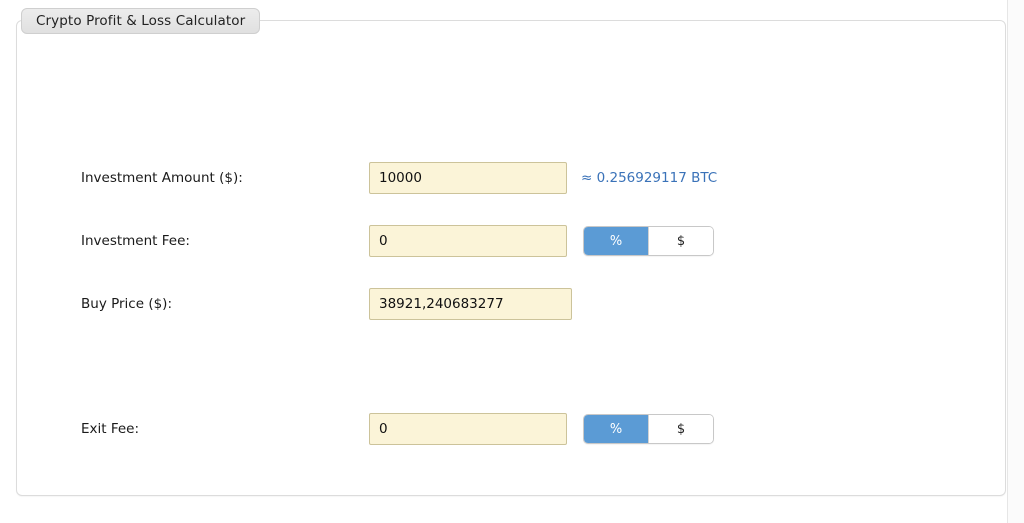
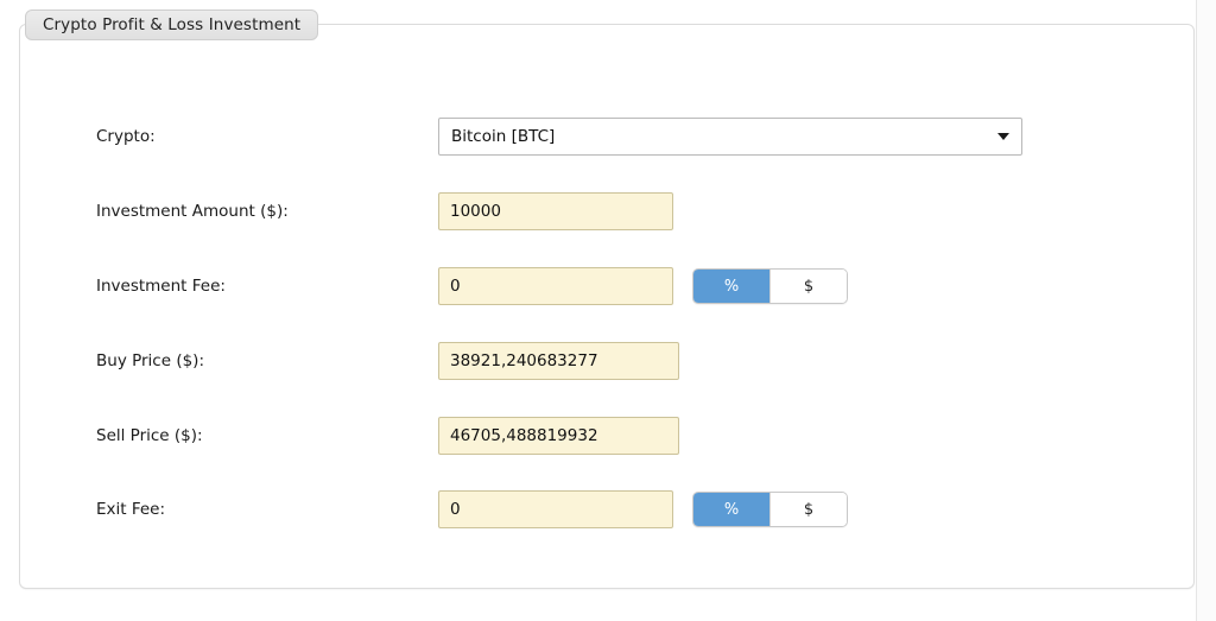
- Crypto Profit & Loss Calculator
+ Crypto Profit & Loss Investment
+ Crypto:
+ Bitcoin [BTC]
  Investment Amount ($):
  10000
- ≈ 0.256929117 BTC
  Investment Fee:
  0
  %
  $
  Buy Price ($):
  38921,240683277
+ Sell Price ($):
+ 46705,488819932
  Exit Fee:
  0
  %
  $
